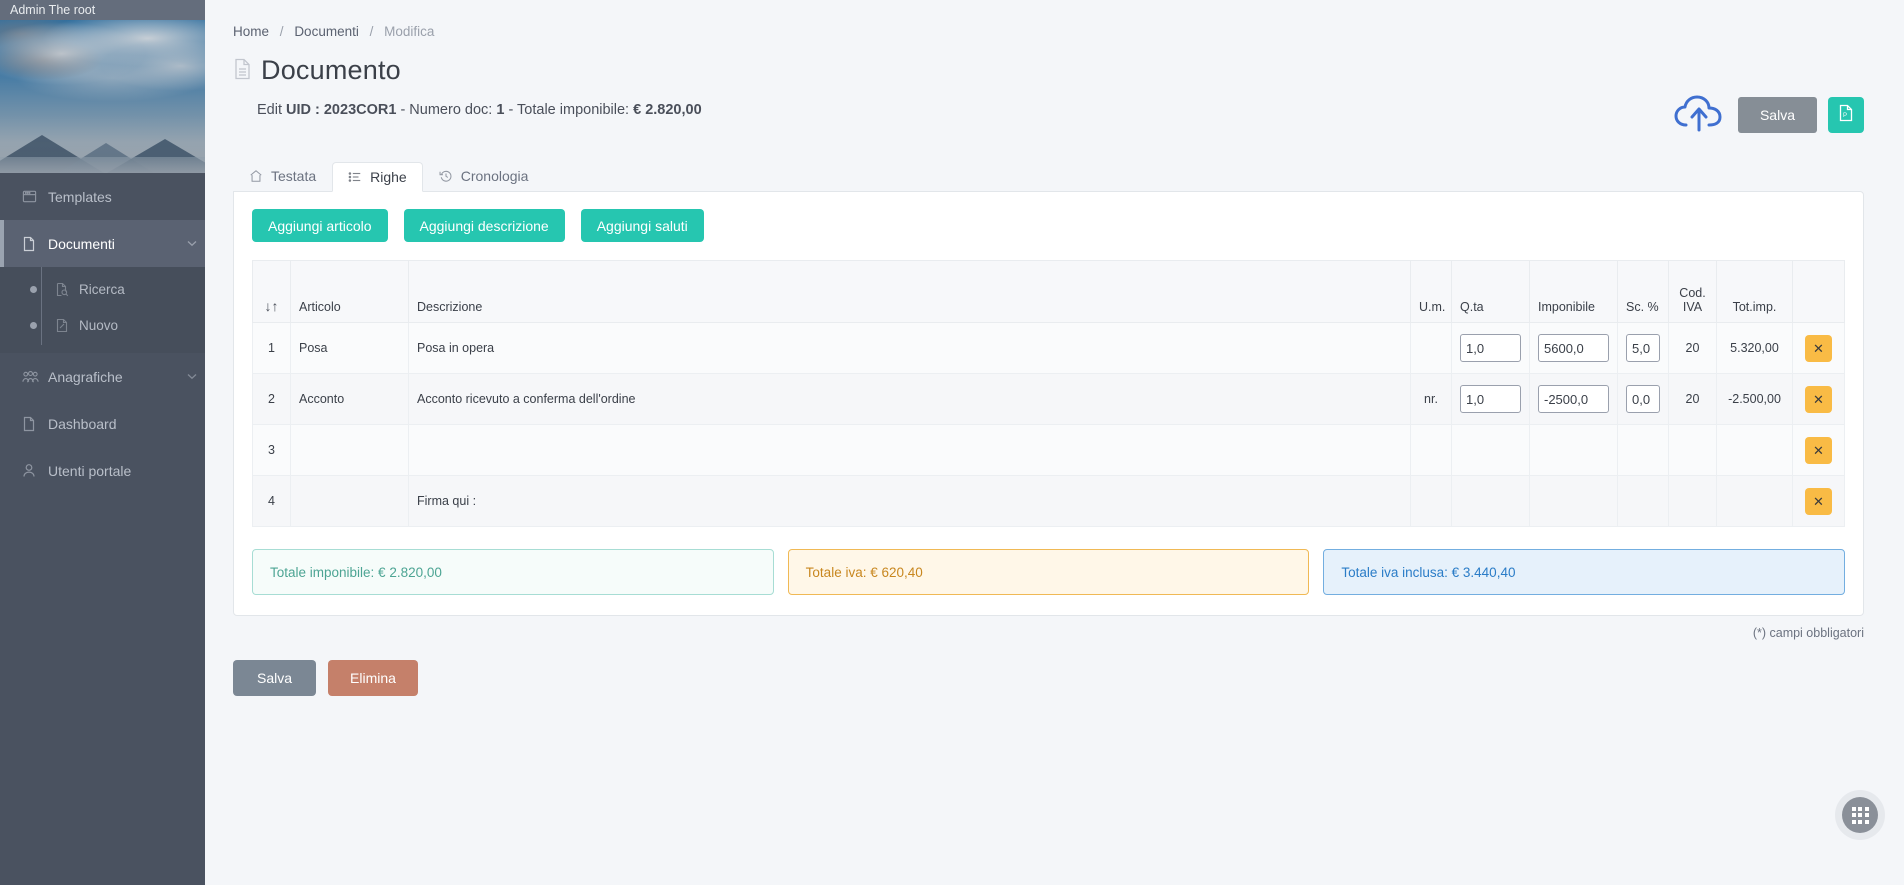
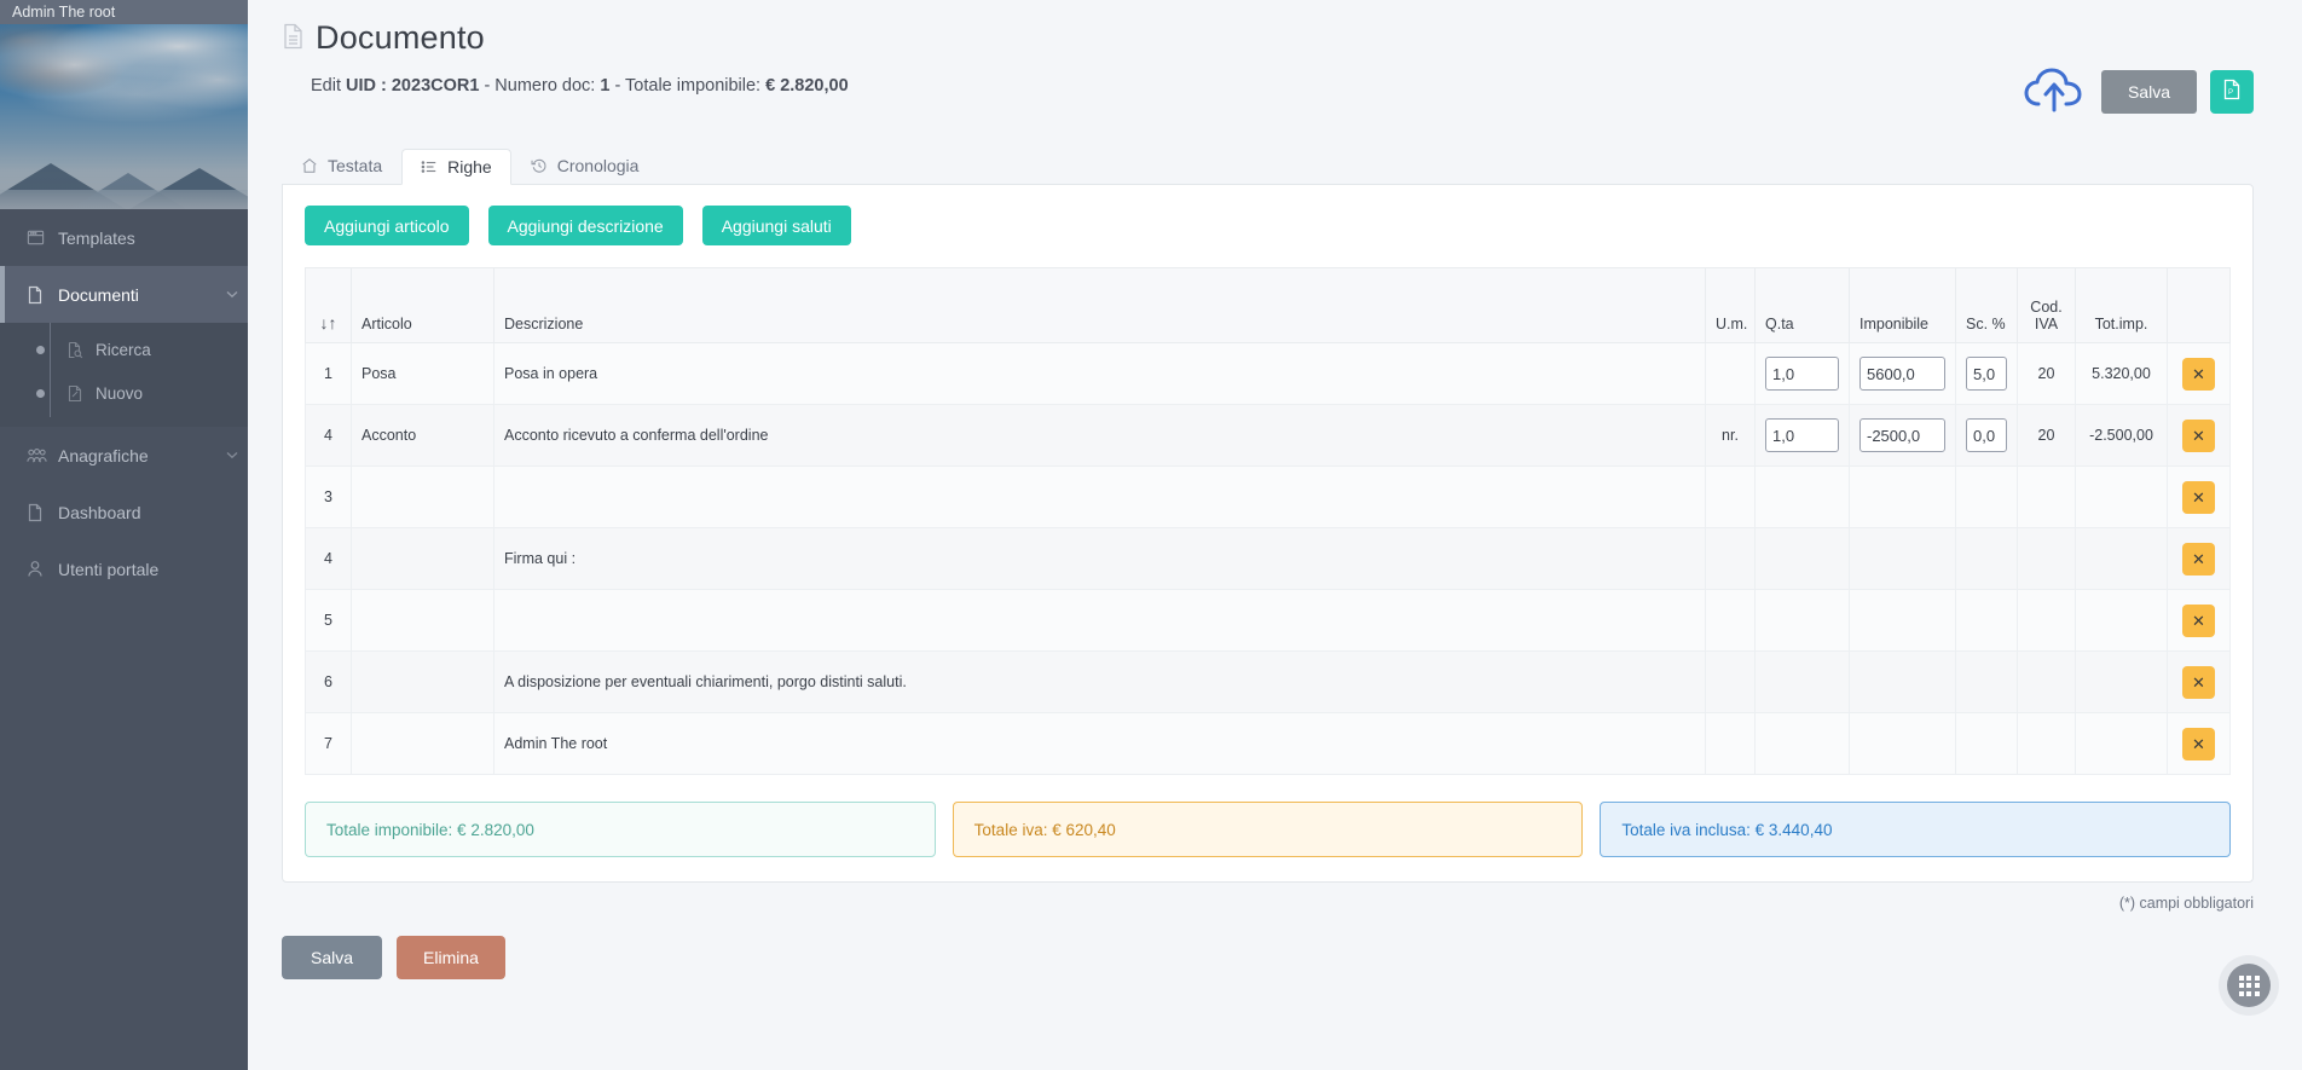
  Admin The root
  Templates
  Documenti
  Ricerca
  Nuovo
  Anagrafiche
  Dashboard
  Utenti portale
- Home / Documenti / Modifica
  Documento
  Edit UID : 2023COR1 - Numero doc: 1 - Totale imponibile: € 2.820,00
  Salva
  Testata
  Righe
  Cronologia
  Aggiungi articolo
  Aggiungi descrizione
  Aggiungi saluti
  ↓↑	Articolo	Descrizione	U.m.	Q.ta	Imponibile	Sc. %	Cod. IVA	Tot.imp.
  1	Posa	Posa in opera		1,0	5600,0	5,0	20	5.320,00	✕
- 2	Acconto	Acconto ricevuto a conferma dell'ordine	nr.	1,0	-2500,0	0,0	20	-2.500,00	✕
+ 4	Acconto	Acconto ricevuto a conferma dell'ordine	nr.	1,0	-2500,0	0,0	20	-2.500,00	✕
  3									✕
  4		Firma qui :							✕
+ 5									✕
+ 6		A disposizione per eventuali chiarimenti, porgo distinti saluti.							✕
+ 7		Admin The root							✕
  Totale imponibile: € 2.820,00
  Totale iva: € 620,40
  Totale iva inclusa: € 3.440,40
  (*) campi obbligatori
  Salva
  Elimina
